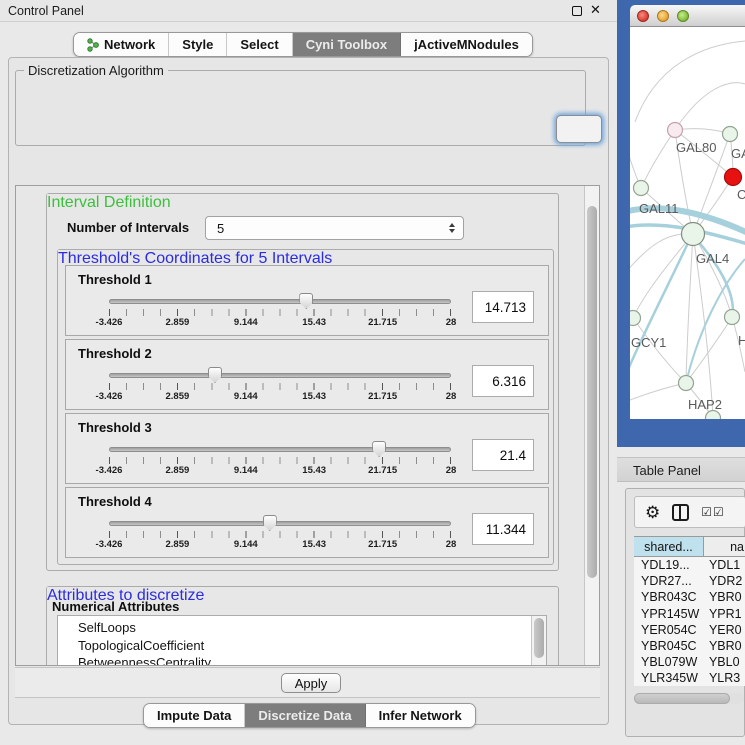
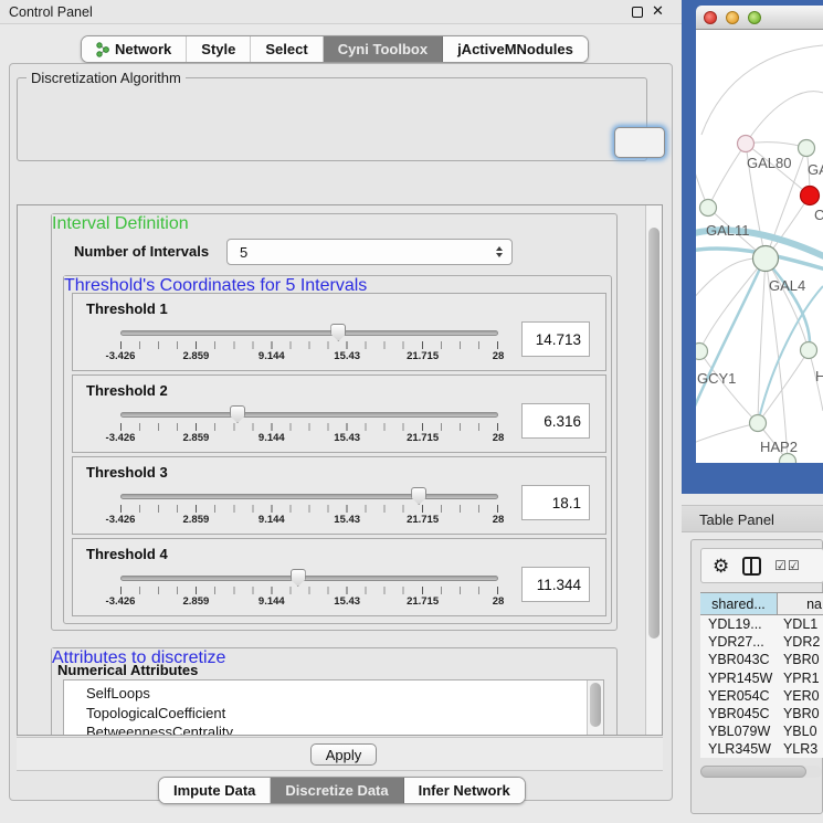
  Control Panel
  ✕
  Network
  Style
  Select
  Cyni Toolbox
  jActiveMNodules
  Discretization Algorithm
  Interval Definition
  Number of Intervals
  5
  Threshold's Coordinates for 5 Intervals
  Threshold 1
  -3.426
  2.859
  9.144
  15.43
  21.715
  28
  14.713
  Threshold 2
  -3.426
  2.859
  9.144
  15.43
  21.715
  28
  6.316
  Threshold 3
  -3.426
  2.859
  9.144
  15.43
  21.715
  28
- 21.4
+ 18.1
  Threshold 4
  -3.426
  2.859
  9.144
  15.43
  21.715
  28
  11.344
  Attributes to discretize
  Numerical Attributes
  SelfLoops
  TopologicalCoefficient
  BetweennessCentrality
  Apply
  Impute Data
  Discretize Data
  Infer Network
  GAL80
  C
  GAL11
  GAL4
  GCY1
  H
  HAP2
  Table Panel
  ⚙
  ☑☑
  shared...
  na
  YDL19...
  YDL1
  YDR27...
  YDR2
  YBR043C
  YBR0
  YPR145W
  YPR1
  YER054C
  YER0
  YBR045C
  YBR0
  YBL079W
  YBL0
  YLR345W
  YLR3
